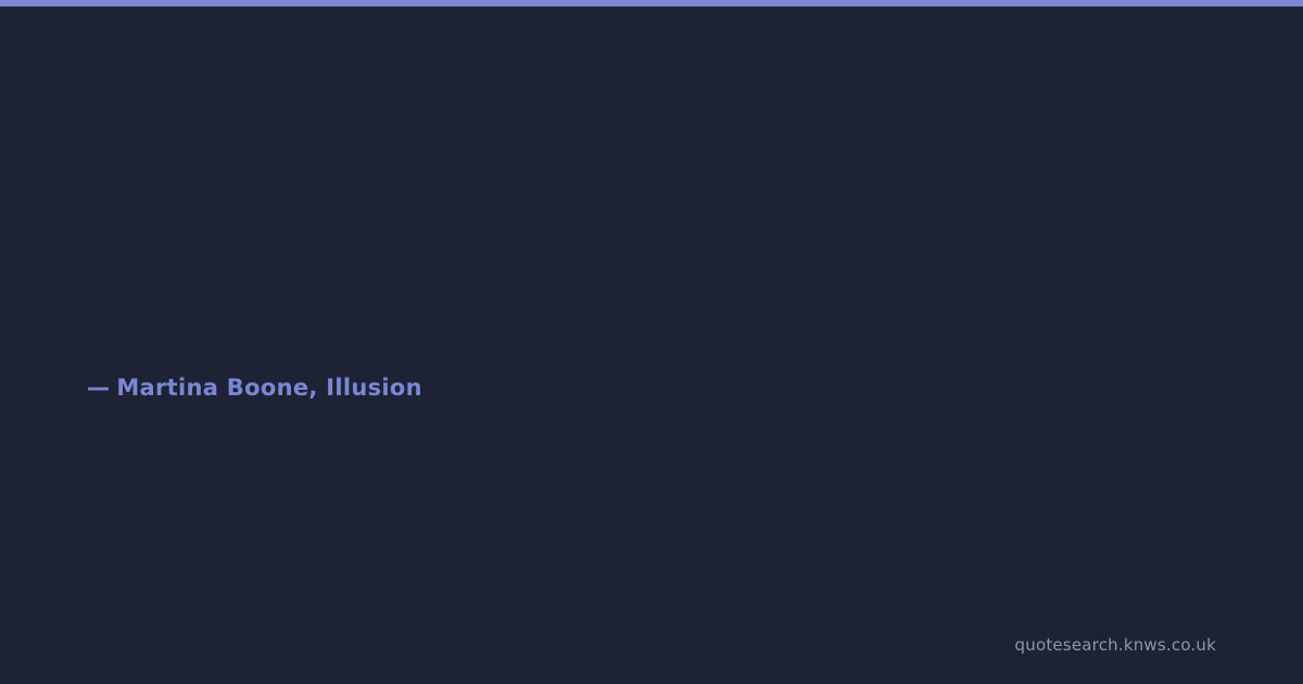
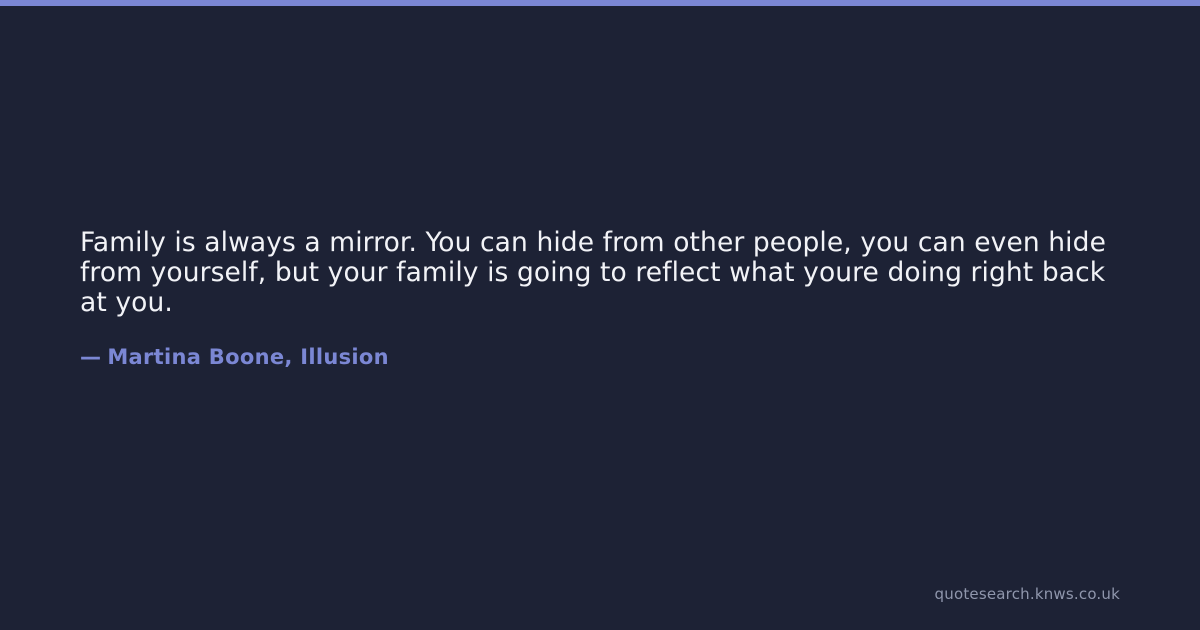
+ Family is always a mirror. You can hide from other people, you can even hide from yourself, but your family is going to reflect what youre doing right back at you.
  — Martina Boone, Illusion
  quotesearch.knws.co.uk
